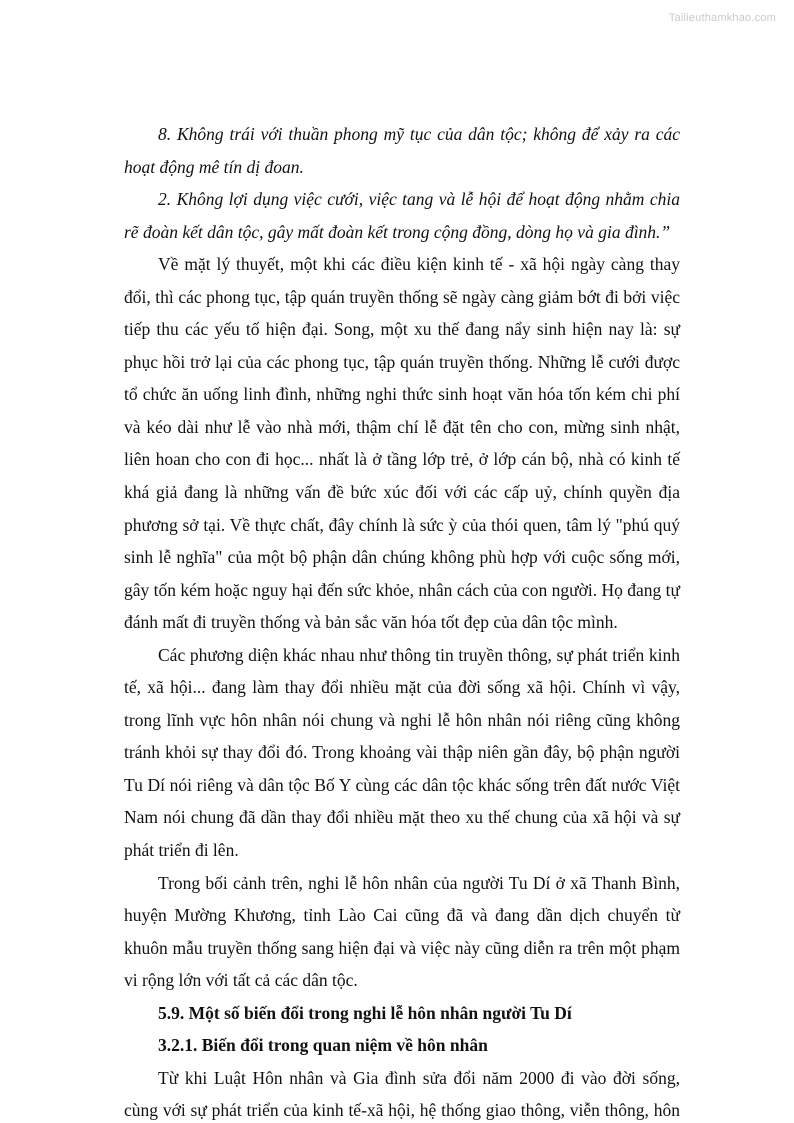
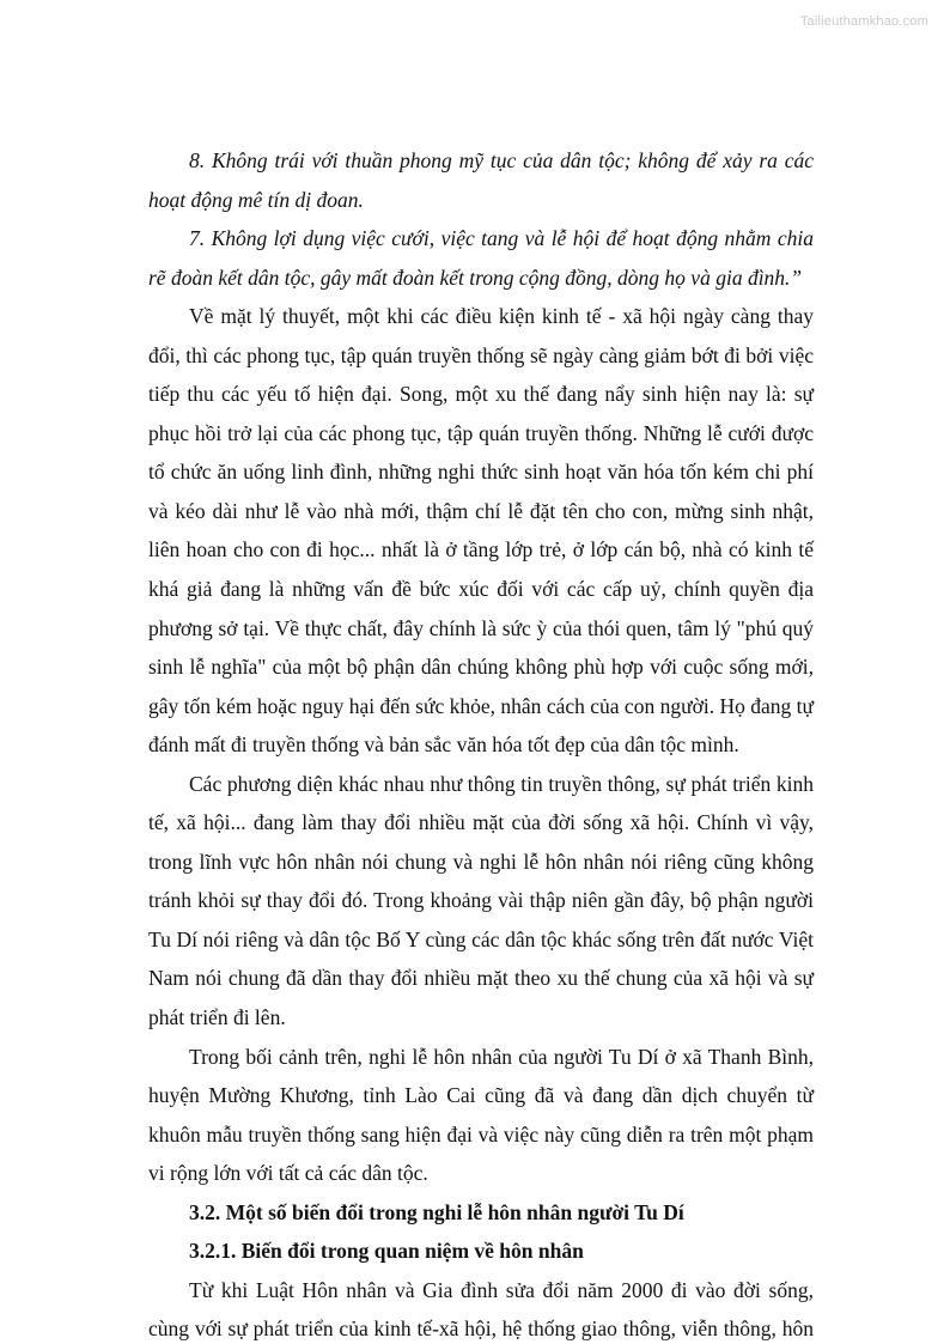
  Tailieuthamkhao.com
  8. Không trái với thuần phong mỹ tục của dân tộc; không để xảy ra các hoạt động mê tín dị đoan.
- 2. Không lợi dụng việc cưới, việc tang và lễ hội để hoạt động nhằm chia rẽ đoàn kết dân tộc, gây mất đoàn kết trong cộng đồng, dòng họ và gia đình.”
+ 7. Không lợi dụng việc cưới, việc tang và lễ hội để hoạt động nhằm chia rẽ đoàn kết dân tộc, gây mất đoàn kết trong cộng đồng, dòng họ và gia đình.”
  Về mặt lý thuyết, một khi các điều kiện kinh tế - xã hội ngày càng thay đổi, thì các phong tục, tập quán truyền thống sẽ ngày càng giảm bớt đi bởi việc tiếp thu các yếu tố hiện đại. Song, một xu thế đang nẩy sinh hiện nay là: sự phục hồi trở lại của các phong tục, tập quán truyền thống. Những lễ cưới được tổ chức ăn uống linh đình, những nghi thức sinh hoạt văn hóa tốn kém chi phí và kéo dài như lễ vào nhà mới, thậm chí lễ đặt tên cho con, mừng sinh nhật, liên hoan cho con đi học... nhất là ở tầng lớp trẻ, ở lớp cán bộ, nhà có kinh tế khá giả đang là những vấn đề bức xúc đối với các cấp uỷ, chính quyền địa phương sở tại. Về thực chất, đây chính là sức ỳ của thói quen, tâm lý "phú quý sinh lễ nghĩa" của một bộ phận dân chúng không phù hợp với cuộc sống mới, gây tốn kém hoặc nguy hại đến sức khỏe, nhân cách của con người. Họ đang tự đánh mất đi truyền thống và bản sắc văn hóa tốt đẹp của dân tộc mình.
  Các phương diện khác nhau như thông tin truyền thông, sự phát triển kinh tế, xã hội... đang làm thay đổi nhiều mặt của đời sống xã hội. Chính vì vậy, trong lĩnh vực hôn nhân nói chung và nghi lễ hôn nhân nói riêng cũng không tránh khỏi sự thay đổi đó. Trong khoảng vài thập niên gần đây, bộ phận người Tu Dí nói riêng và dân tộc Bố Y cùng các dân tộc khác sống trên đất nước Việt Nam nói chung đã dần thay đổi nhiều mặt theo xu thế chung của xã hội và sự phát triển đi lên.
  Trong bối cảnh trên, nghi lễ hôn nhân của người Tu Dí ở xã Thanh Bình, huyện Mường Khương, tỉnh Lào Cai cũng đã và đang dần dịch chuyển từ khuôn mẫu truyền thống sang hiện đại và việc này cũng diễn ra trên một phạm vi rộng lớn với tất cả các dân tộc.
- 5.9. Một số biến đổi trong nghi lễ hôn nhân người Tu Dí
+ 3.2. Một số biến đổi trong nghi lễ hôn nhân người Tu Dí
  3.2.1. Biến đổi trong quan niệm về hôn nhân
  Từ khi Luật Hôn nhân và Gia đình sửa đổi năm 2000 đi vào đời sống, cùng với sự phát triển của kinh tế-xã hội, hệ thống giao thông, viễn thông, hôn
